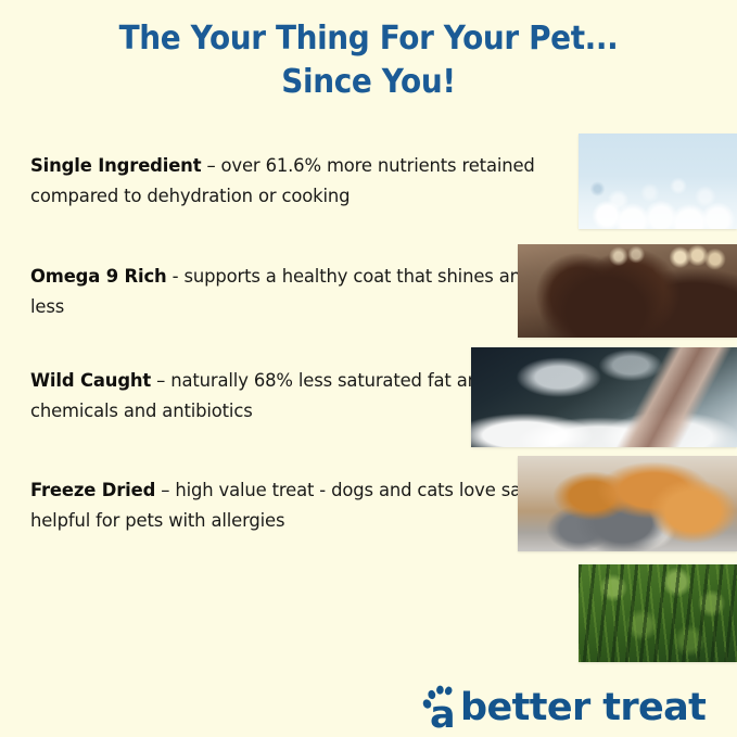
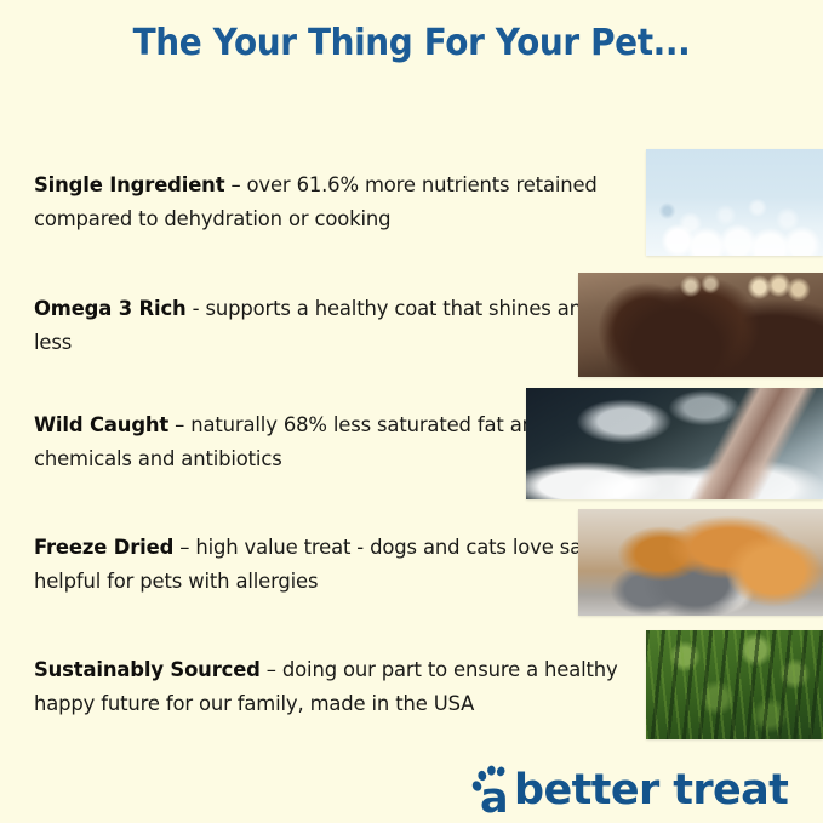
  The Your Thing For Your Pet...
- Since You!
  Single Ingredient – over 61.6% more nutrients retained compared to dehydration or cooking
- Omega 9 Rich - supports a healthy coat that shines an less
+ Omega 3 Rich - supports a healthy coat that shines an less
  Wild Caught – naturally 68% less saturated fat a chemicals and antibiotics
  Freeze Dried – high value treat - dogs and cats love sa helpful for pets with allergies
+ Sustainably Sourced – doing our part to ensure a healthy happy future for our family, made in the USA
  a
  better treat
